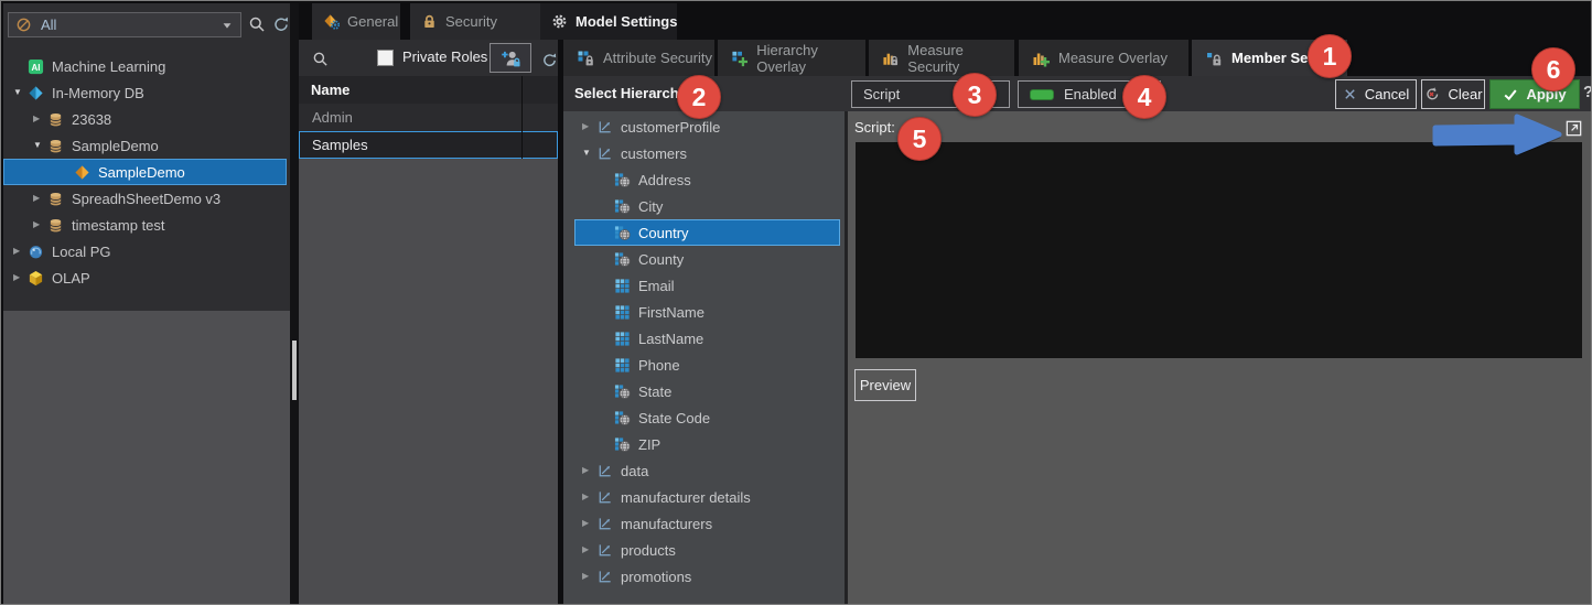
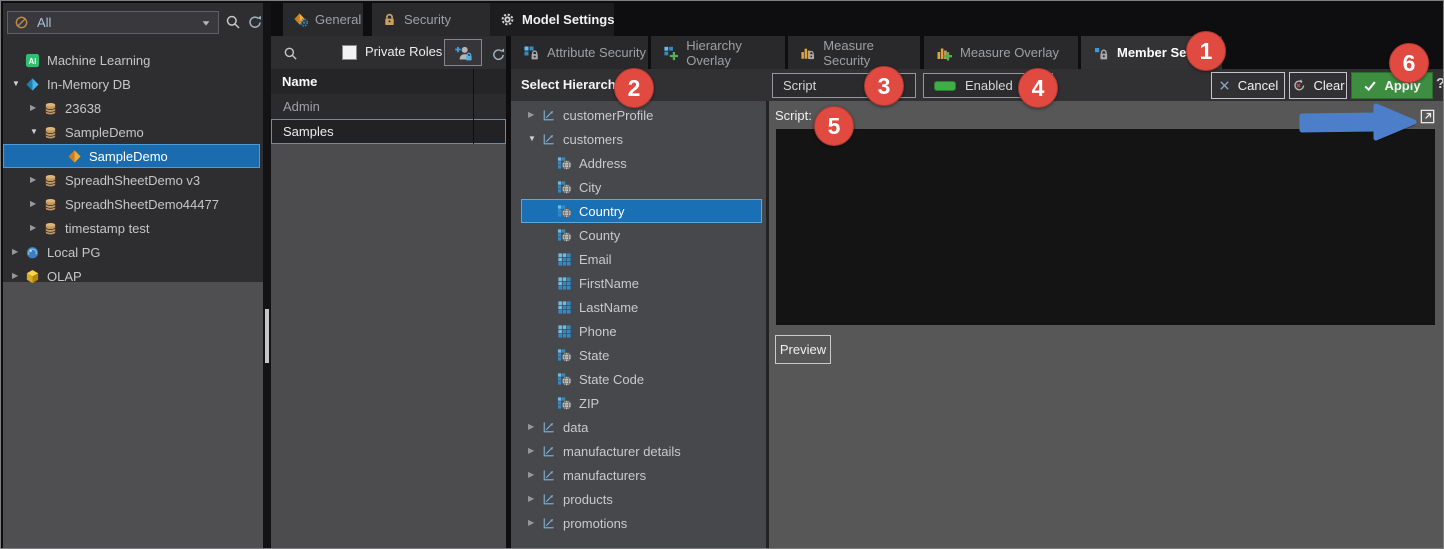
  All
  Machine Learning
  In-Memory DB
  23638
  SampleDemo
  SampleDemo
  SpreadhSheetDemo v3
+ SpreadhSheetDemo44477
  timestamp test
  Local PG
  OLAP
  General
  Security
  Model Settings
  Private Roles
  Name
  Admin
  Samples
  Attribute Security
  Hierarchy Overlay
  Measure Security
  Measure Overlay
  Select Hierarch
  Script
  Enabled
  Cancel
  Clear
  Apply
  ?
  customerProfile
  customers
  Address
  City
  Country
  County
  Email
  FirstName
  LastName
  Phone
  State
  State Code
  ZIP
  data
  manufacturer details
  manufacturers
  products
  promotions
  Script:
  Preview
  1
  2
  3
  4
  5
  6
